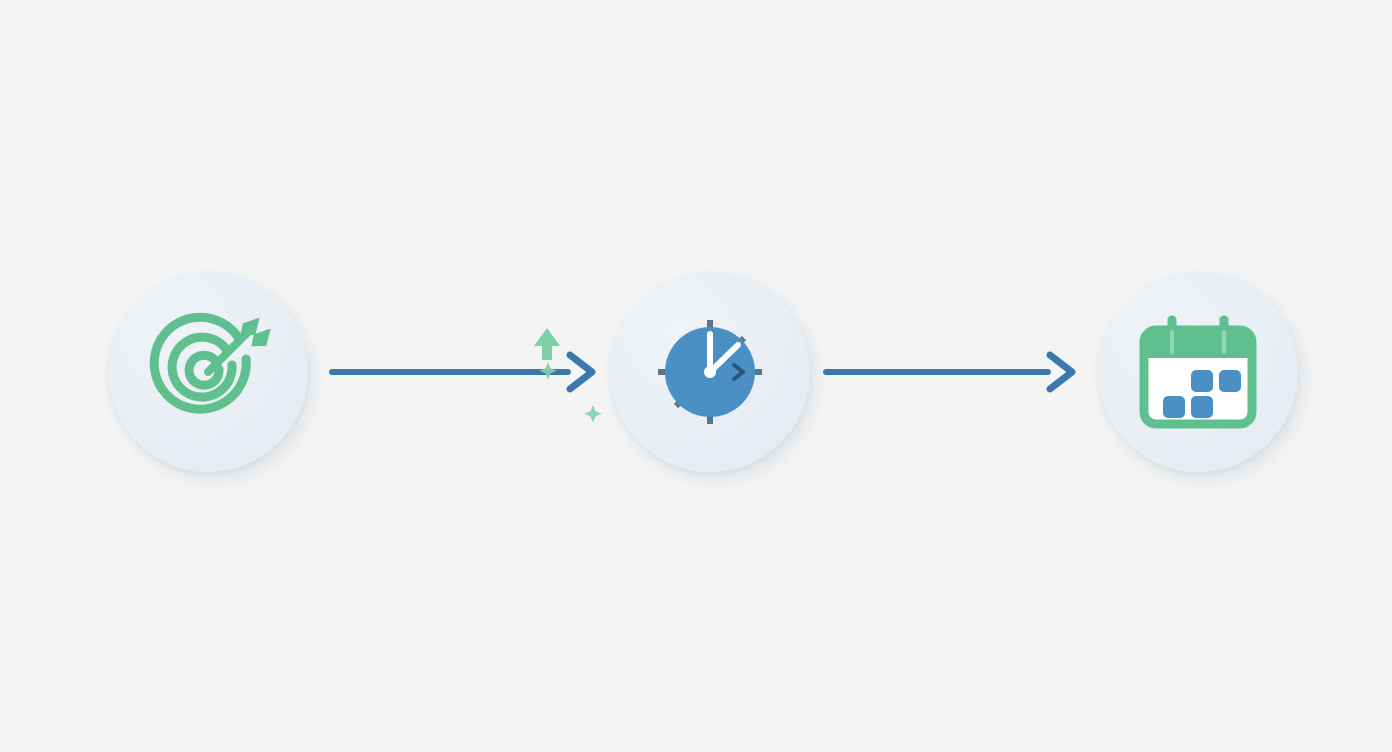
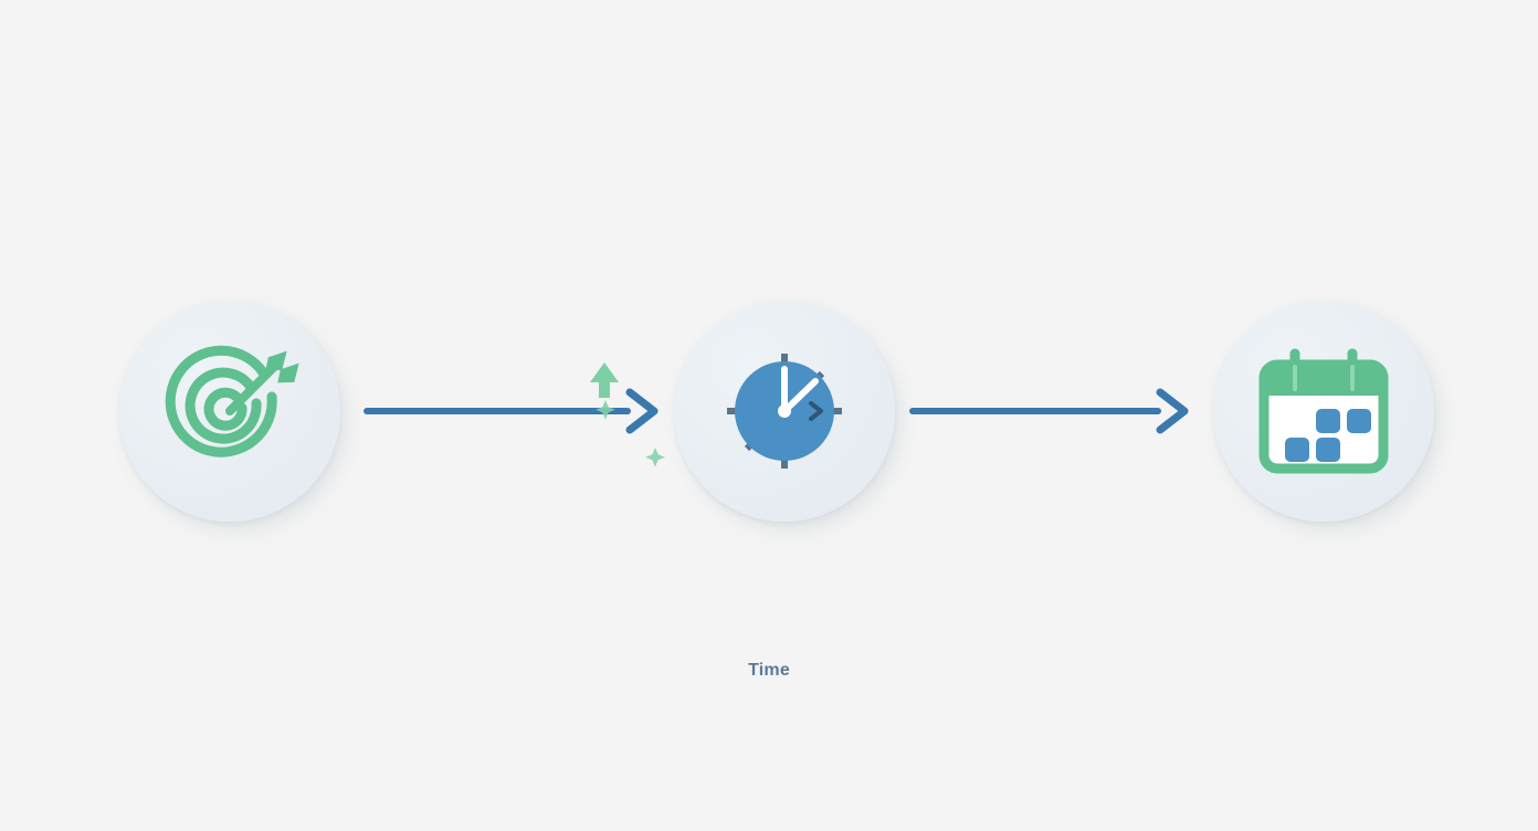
+ Time
